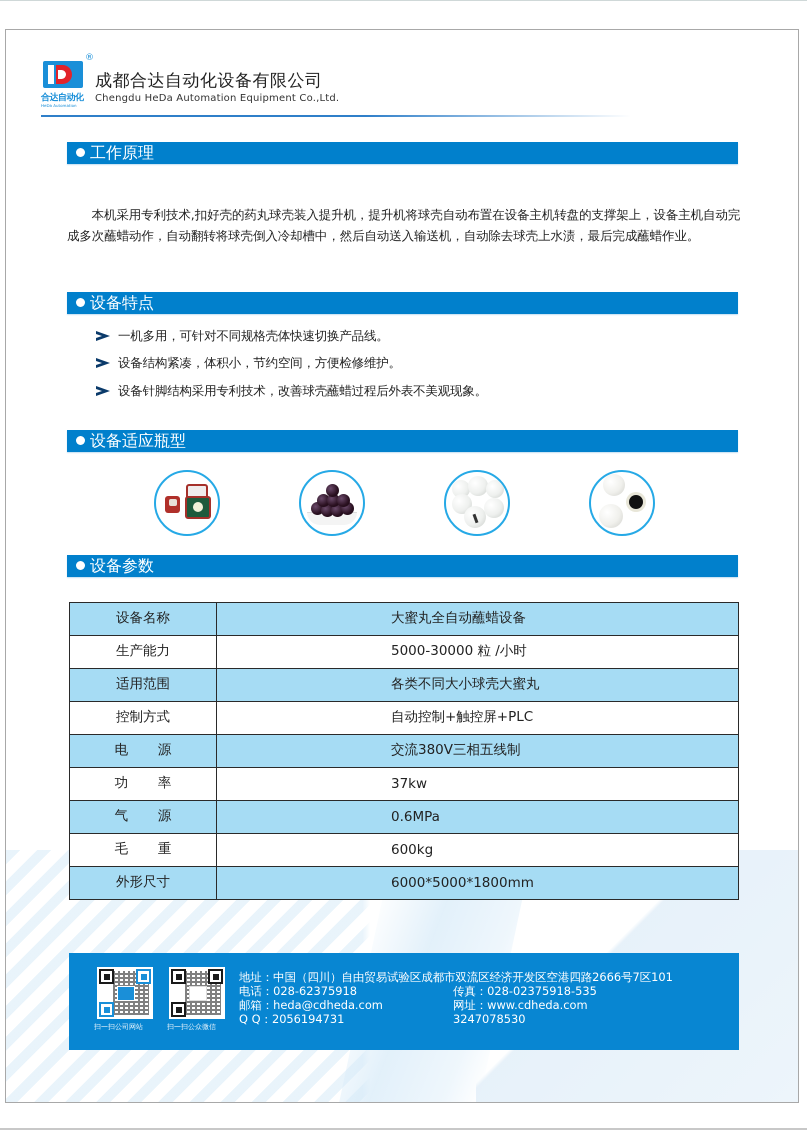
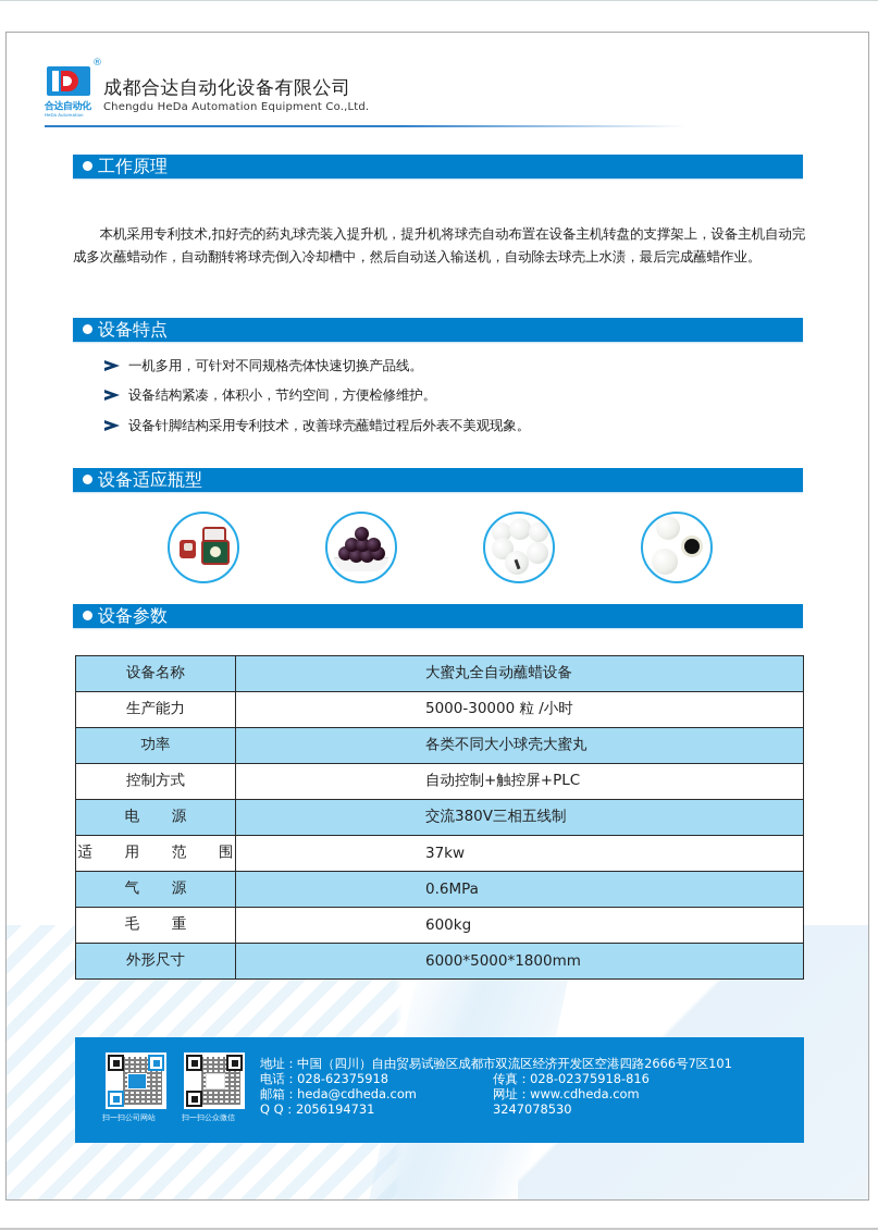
  ®
  合达自动化
  成都合达自动化设备有限公司
  Chengdu HeDa Automation Equipment Co.,Ltd.
  工作原理
  本机采用专利技术,扣好壳的药丸球壳装入提升机，提升机将球壳自动布置在设备主机转盘的支撑架上，设备主机自动完成多次蘸蜡动作，自动翻转将球壳倒入冷却槽中，然后自动送入输送机，自动除去球壳上水渍，最后完成蘸蜡作业。
  设备特点
  一机多用，可针对不同规格壳体快速切换产品线。
  设备结构紧凑，体积小，节约空间，方便检修维护。
  设备针脚结构采用专利技术，改善球壳蘸蜡过程后外表不美观现象。
  设备适应瓶型
  设备参数
  设备名称	大蜜丸全自动蘸蜡设备
  生产能力	5000-30000 粒 /小时
- 适用范围	各类不同大小球壳大蜜丸
+ 功率	各类不同大小球壳大蜜丸
  控制方式	自动控制+触控屏+PLC
  电源	交流380V三相五线制
- 功率	37kw
+ 适用范围	37kw
  气源	0.6MPa
  毛重	600kg
  外形尺寸	6000*5000*1800mm
  扫一扫公司网站
  扫一扫公众微信
  地址：中国（四川）自由贸易试验区成都市双流区经济开发区空港四路2666号7区101
  电话：028-62375918
- 传真：028-02375918-535
+ 传真：028-02375918-816
  邮箱：heda@cdheda.com
  网址：www.cdheda.com
  Q Q：2056194731
  3247078530
